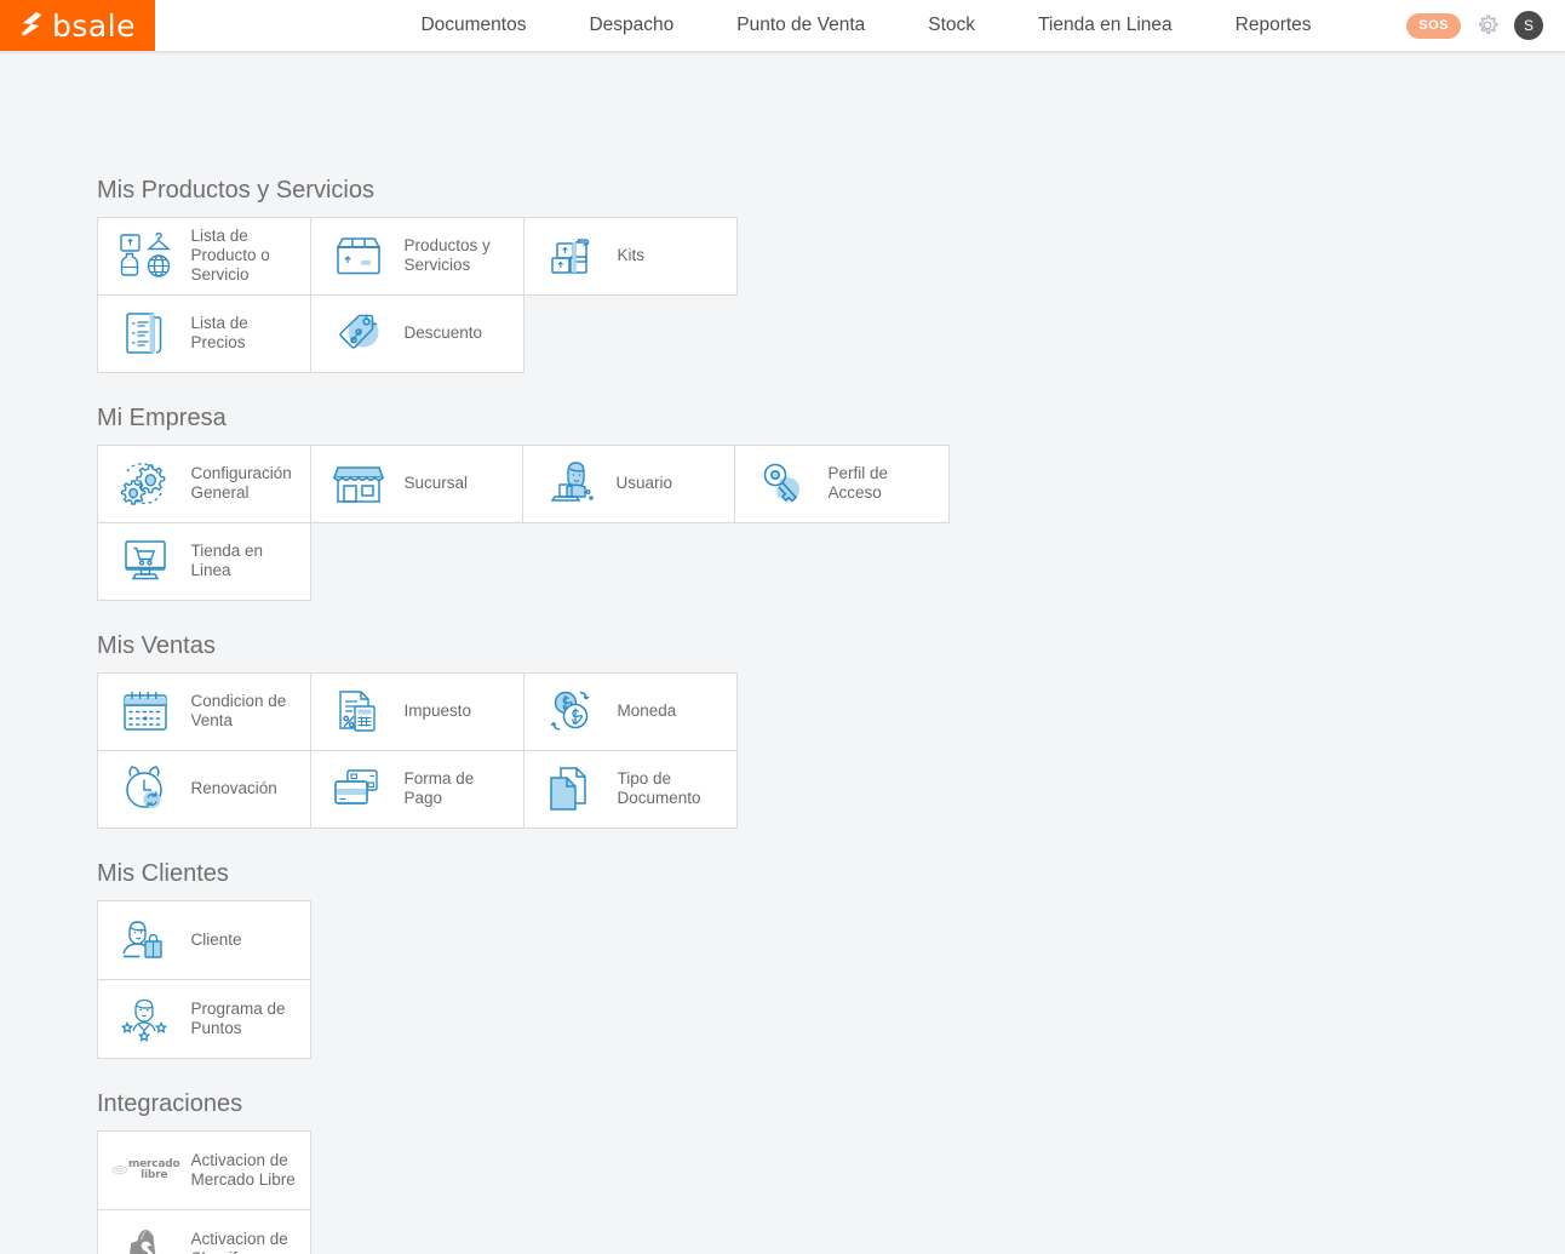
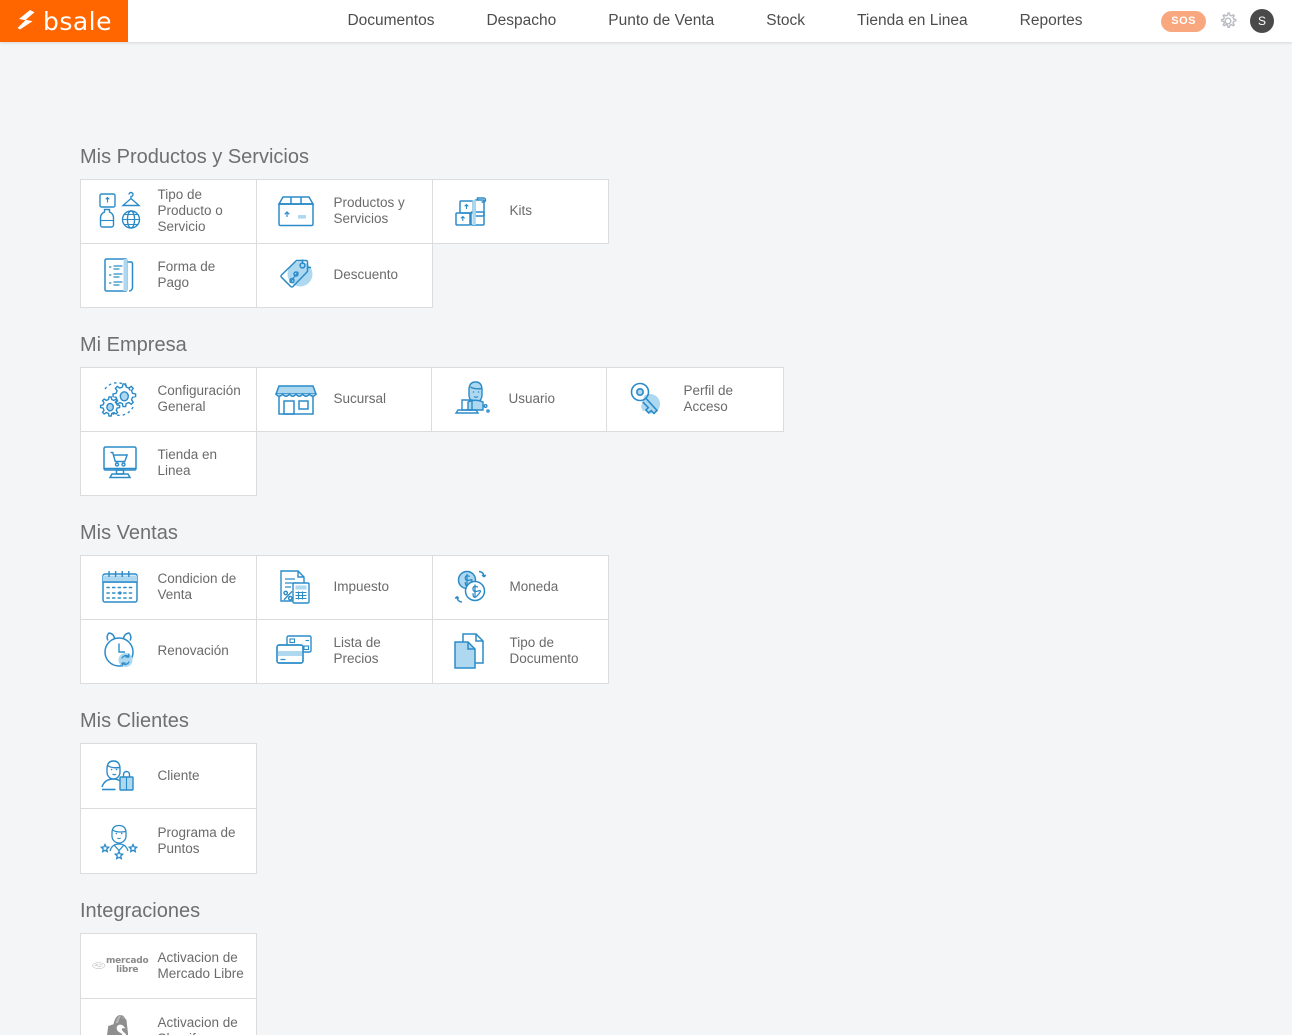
  bsale
  Documentos
  Despacho
  Punto de Venta
  Stock
  Tienda en Linea
  Reportes
  SOS
  S
  Mis Productos y Servicios
- Lista de Producto o Servicio
+ Tipo de Producto o Servicio
  Productos y Servicios
  Kits
- Lista de Precios
+ Forma de Pago
  Descuento
  Mi Empresa
  Configuración General
  Sucursal
  Usuario
  Perfil de Acceso
  Tienda en Linea
  Mis Ventas
  Condicion de Venta
  Impuesto
  Moneda
  Renovación
- Forma de Pago
+ Lista de Precios
  Tipo de Documento
  Mis Clientes
  Cliente
  Programa de Puntos
  Integraciones
  mercado
  libre
  Activacion de Mercado Libre
